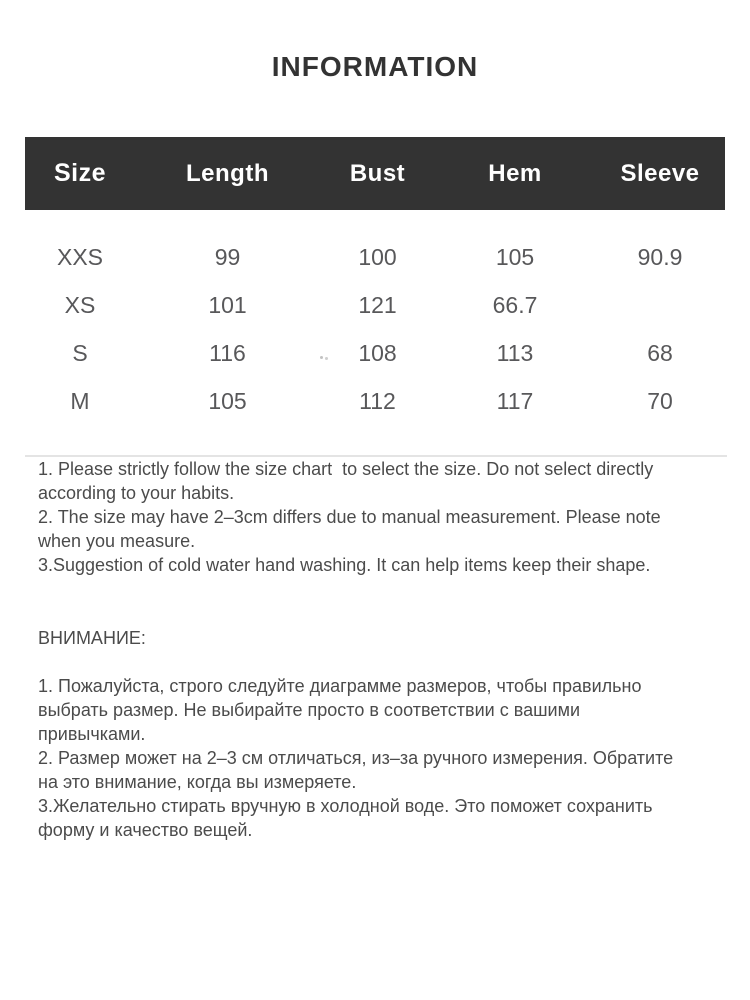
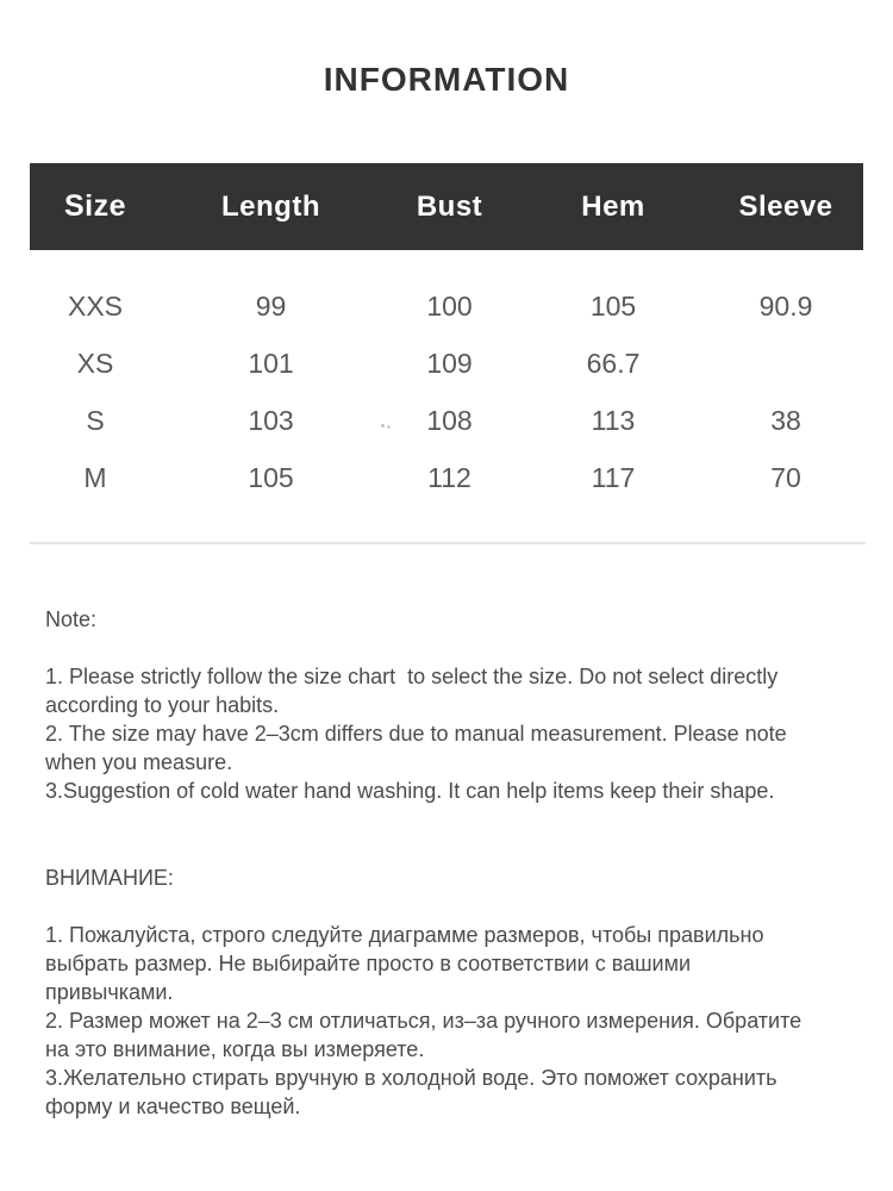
  INFORMATION
  Size
  Length
  Bust
  Hem
  Sleeve
  XXS
  99
  100
  105
  90.9
  XS
  101
- 121
+ 109
  66.7
  S
- 116
+ 103
  108
  113
- 68
+ 38
  M
  105
  112
  117
  70
+ Note:
  1. Please strictly follow the size chart to select the size. Do not select directly
  according to your habits.
  2. The size may have 2–3cm differs due to manual measurement. Please note
  when you measure.
  3.Suggestion of cold water hand washing. It can help items keep their shape.
  ВНИМАНИЕ:
  1. Пожалуйста, строго следуйте диаграмме размеров, чтобы правильно
  выбрать размер. Не выбирайте просто в соответствии с вашими
  привычками.
  2. Размер может на 2–3 см отличаться, из–за ручного измерения. Обратите
  на это внимание, когда вы измеряете.
  3.Желательно стирать вручную в холодной воде. Это поможет сохранить
  форму и качество вещей.
